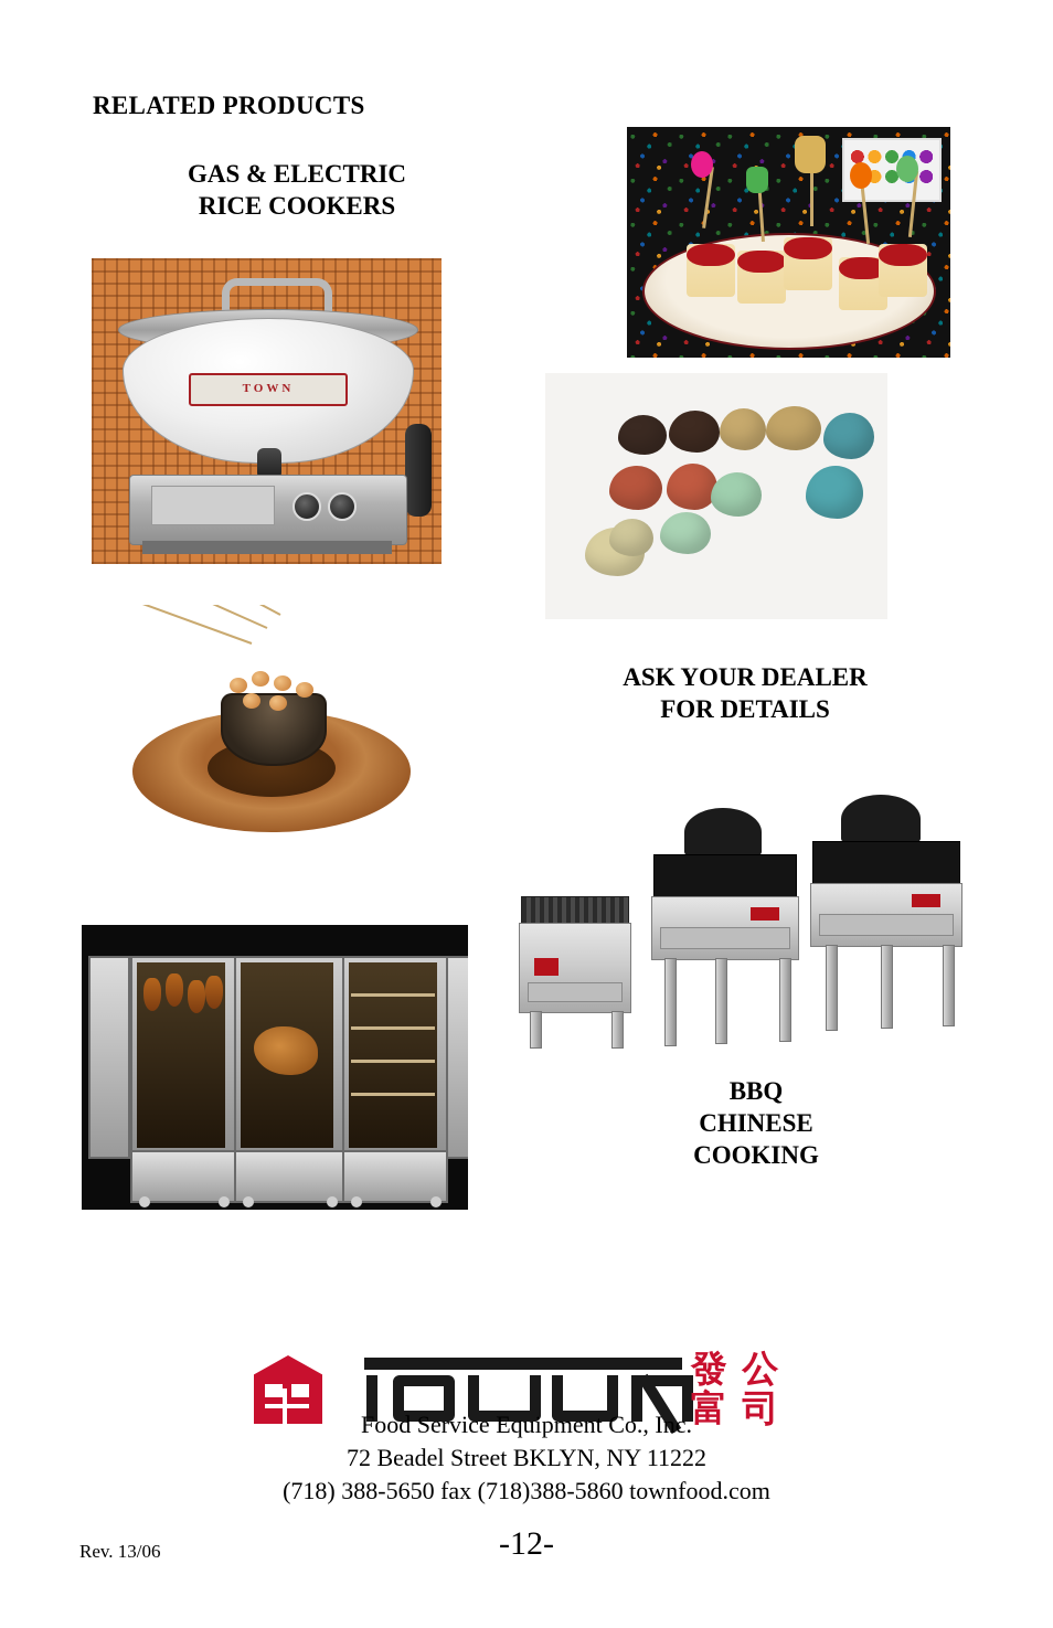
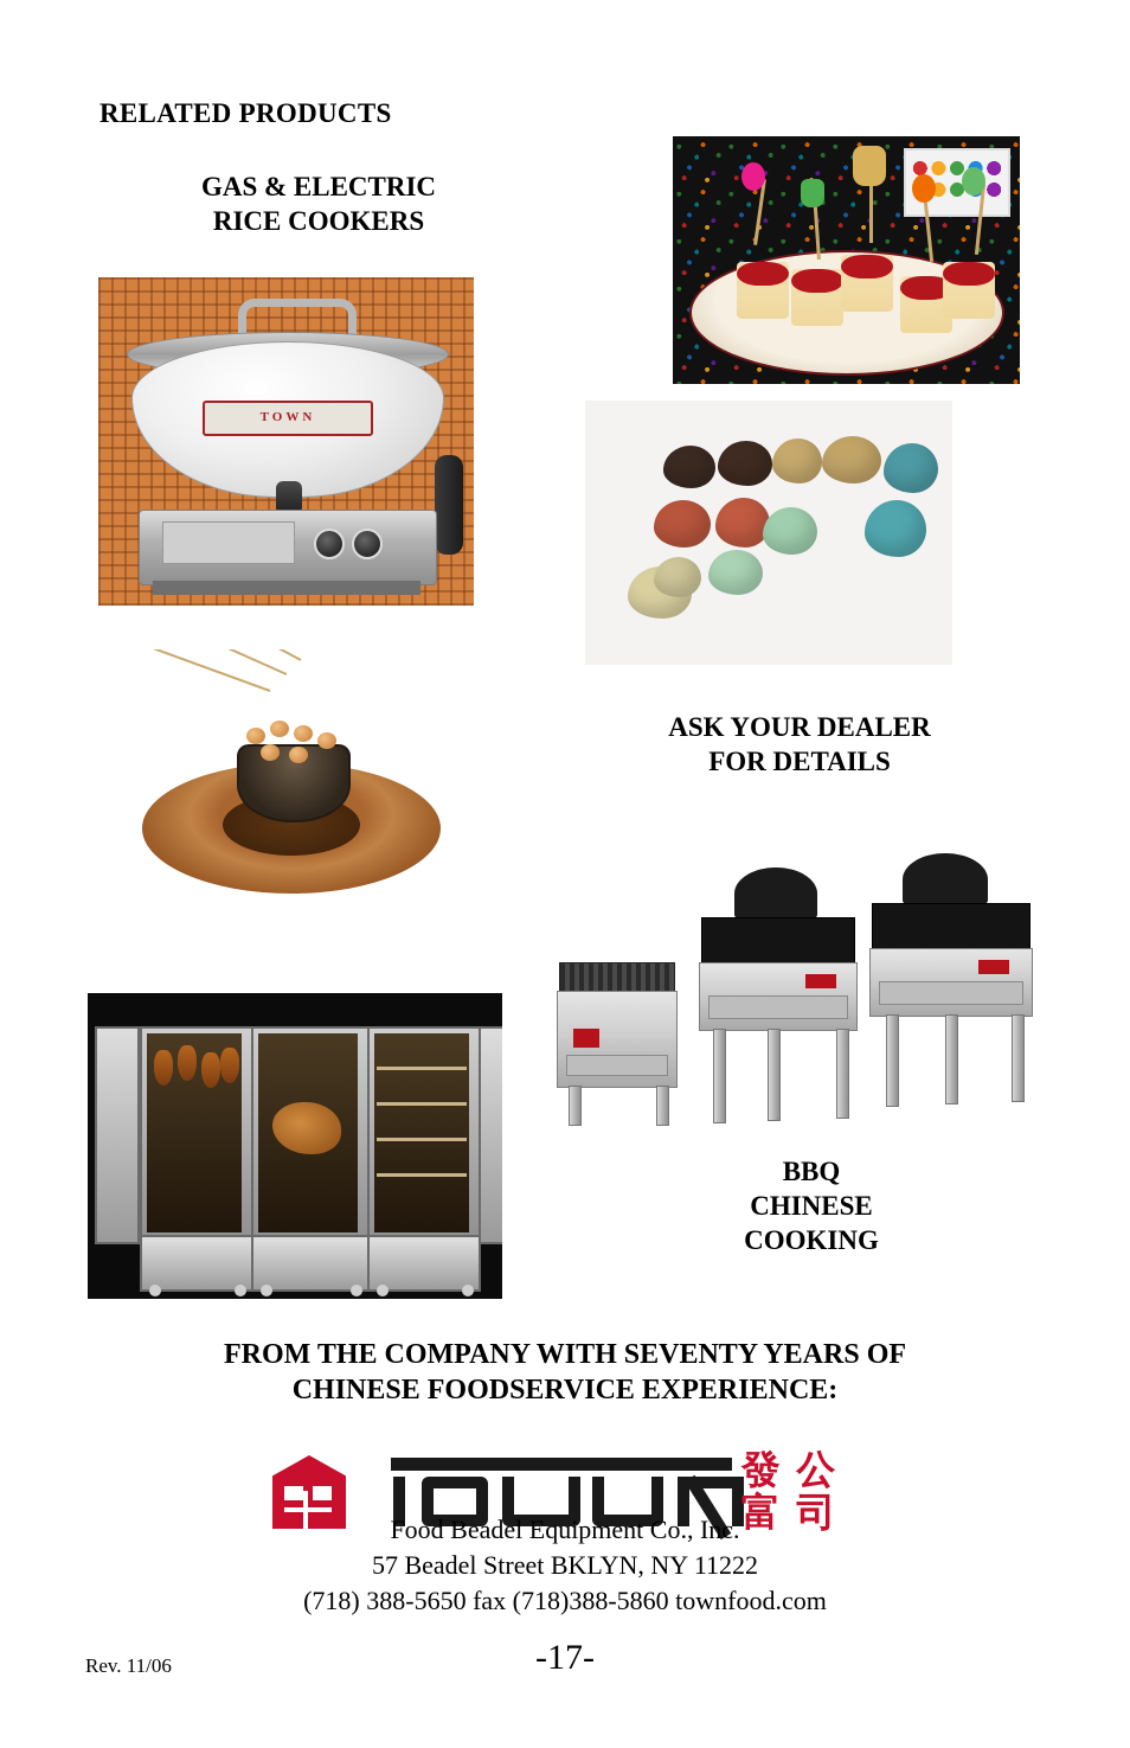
  RELATED PRODUCTS
  GAS & ELECTRIC
  RICE COOKERS
  TOWN
  ASK YOUR DEALER
  FOR DETAILS
  BBQ
  CHINESE
  COOKING
+ FROM THE COMPANY WITH SEVENTY YEARS OF
+ CHINESE FOODSERVICE EXPERIENCE:
  發 公
  富 司
- Food Service Equipment Co., Inc.
+ Food Beadel Equipment Co., Inc.
- 72 Beadel Street BKLYN, NY 11222
+ 57 Beadel Street BKLYN, NY 11222
  (718) 388-5650 fax (718)388-5860 townfood.com
- Rev. 13/06
+ Rev. 11/06
- -12-
+ -17-
